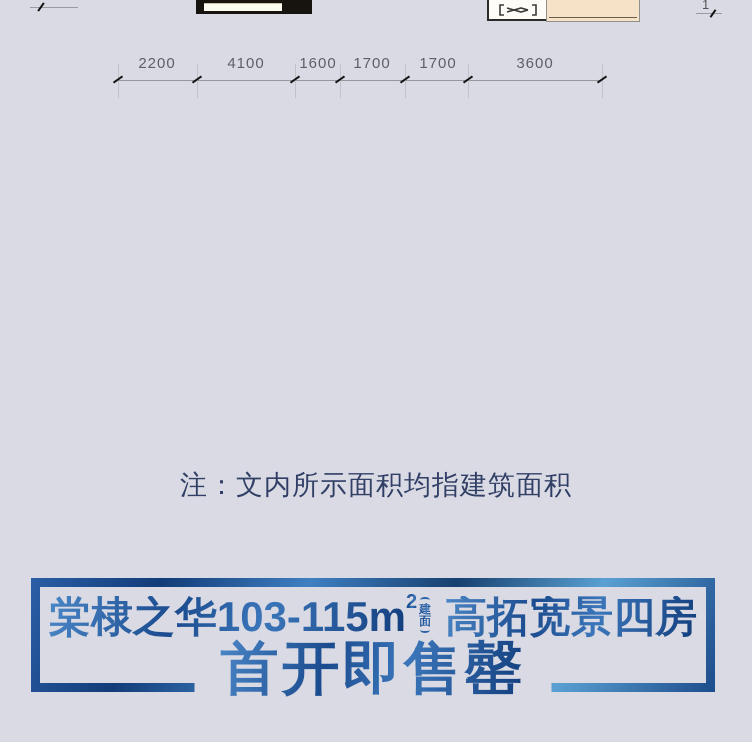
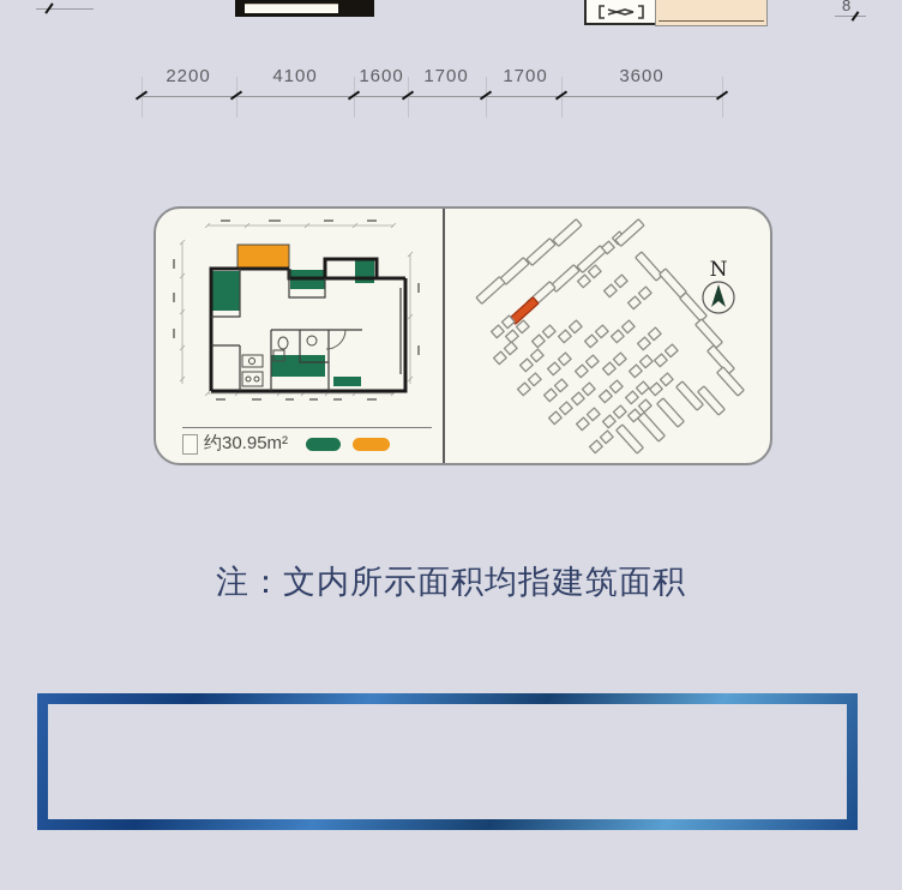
- 1
+ 8
  2200
  4100
  1600
  1700
  1700
  3600
+ 约30.95m²
+ N
  注：文内所示面积均指建筑面积
- 棠棣之华103-115m
- 2
- 建
- 面
- 高拓宽景四房
- 首开即售罄
